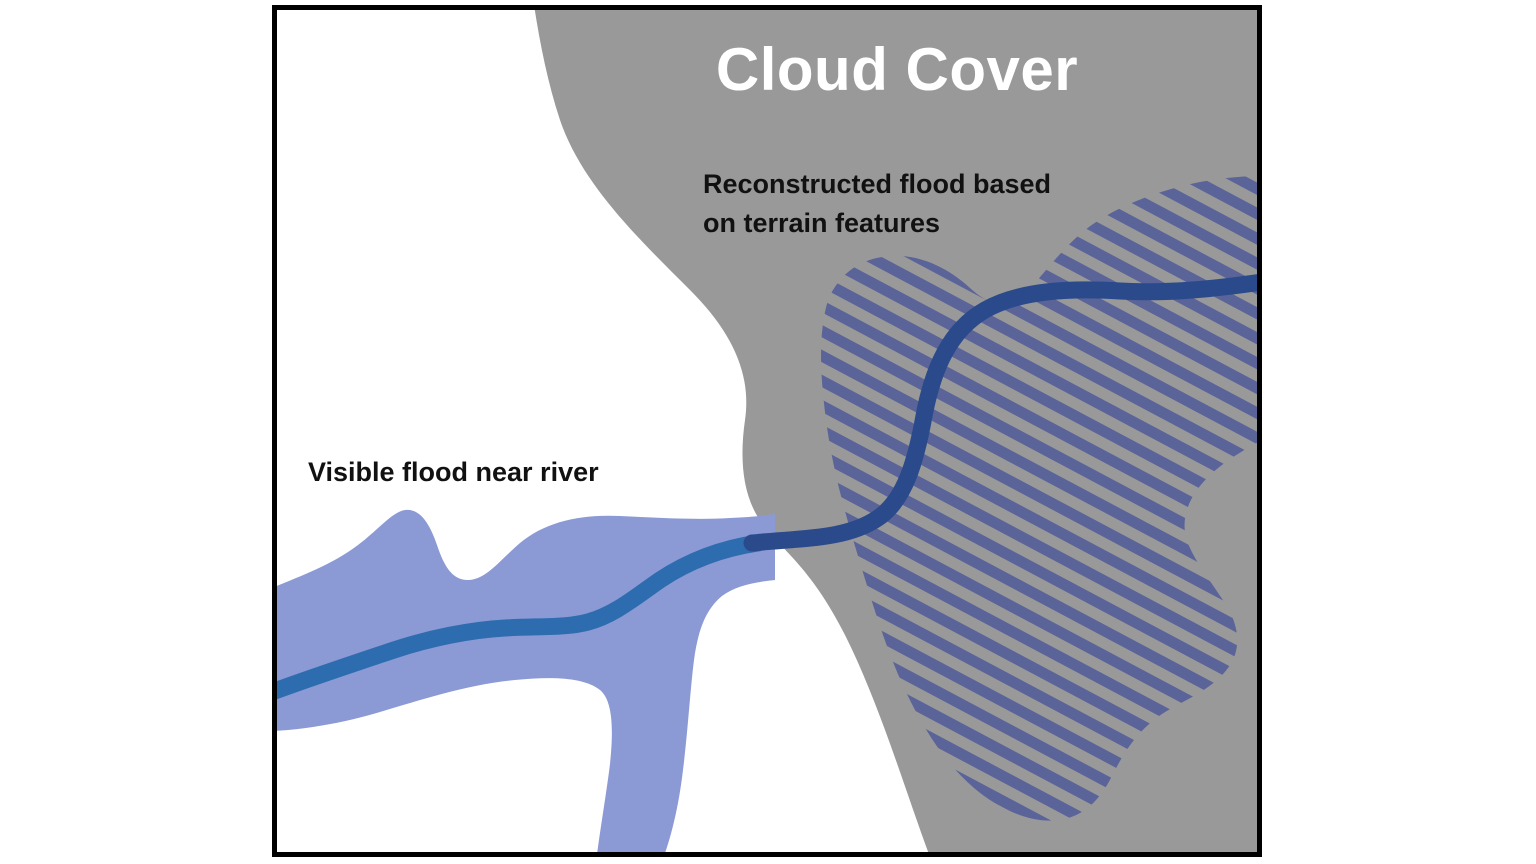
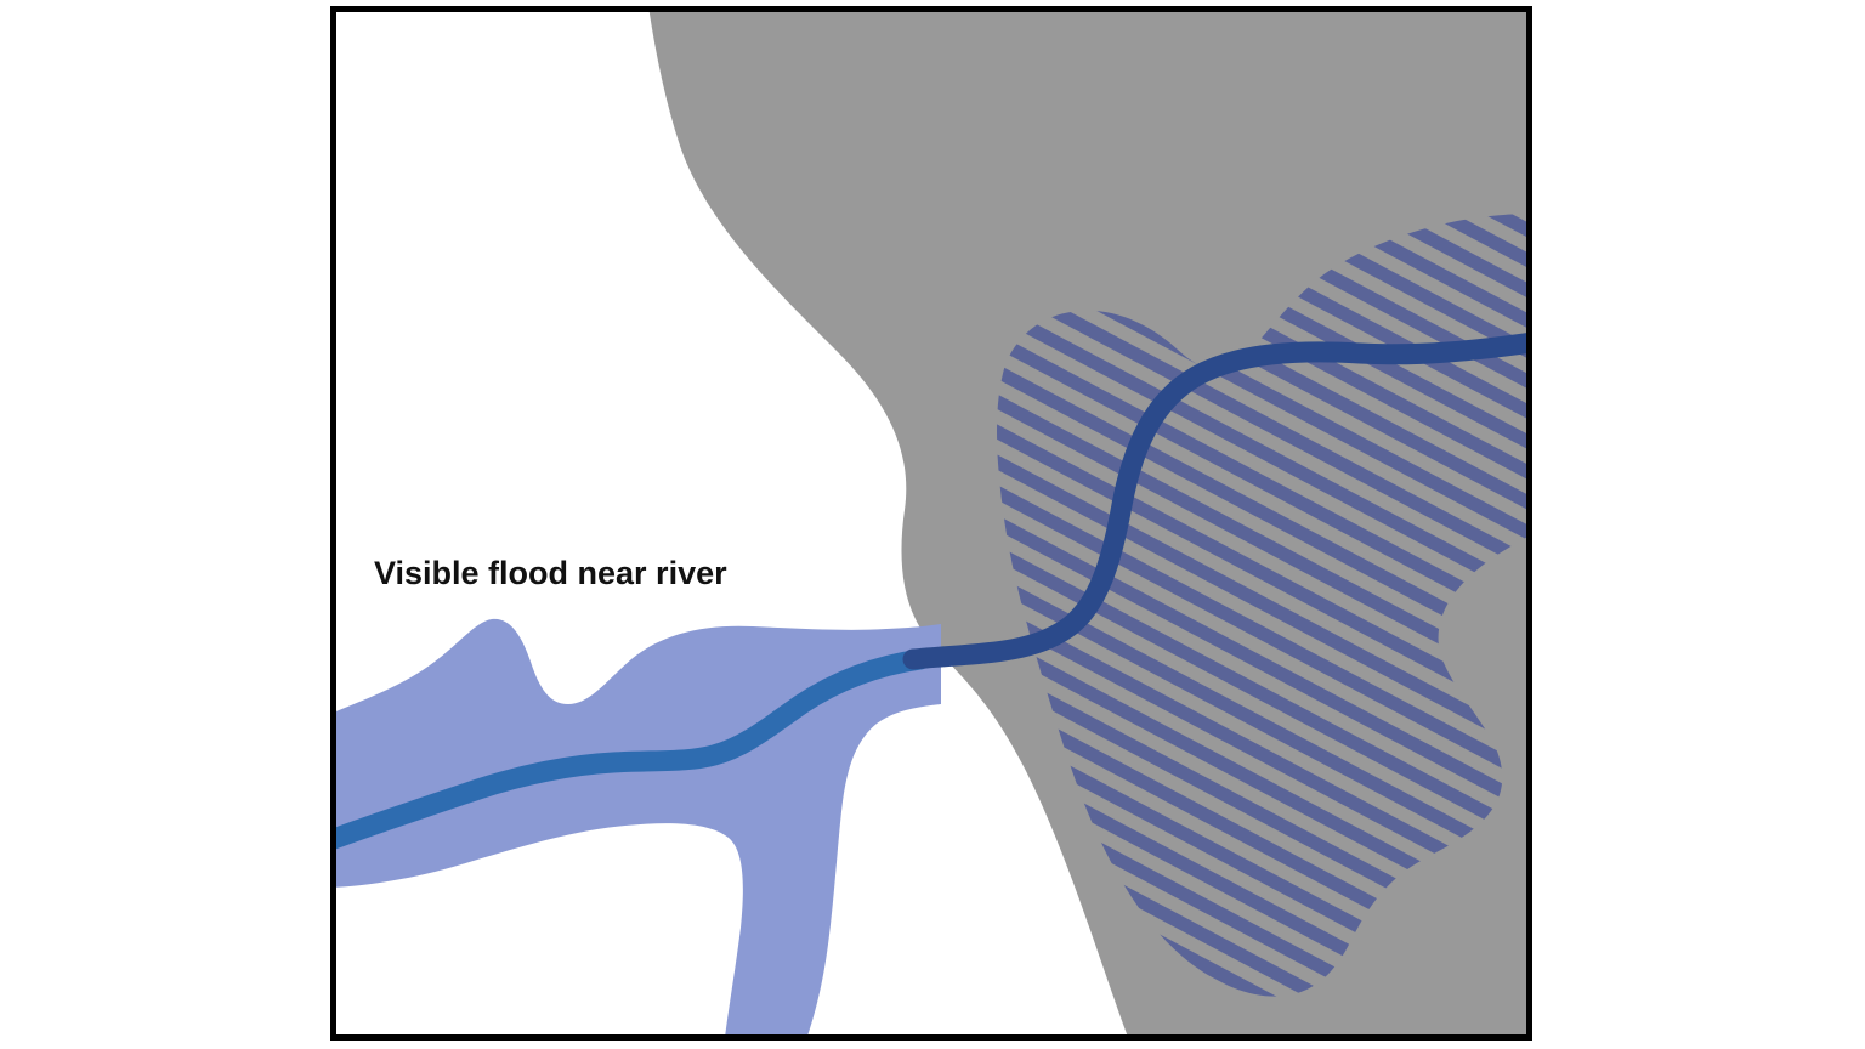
- Cloud Cover
- Reconstructed flood based
- on terrain features
  Visible flood near river
